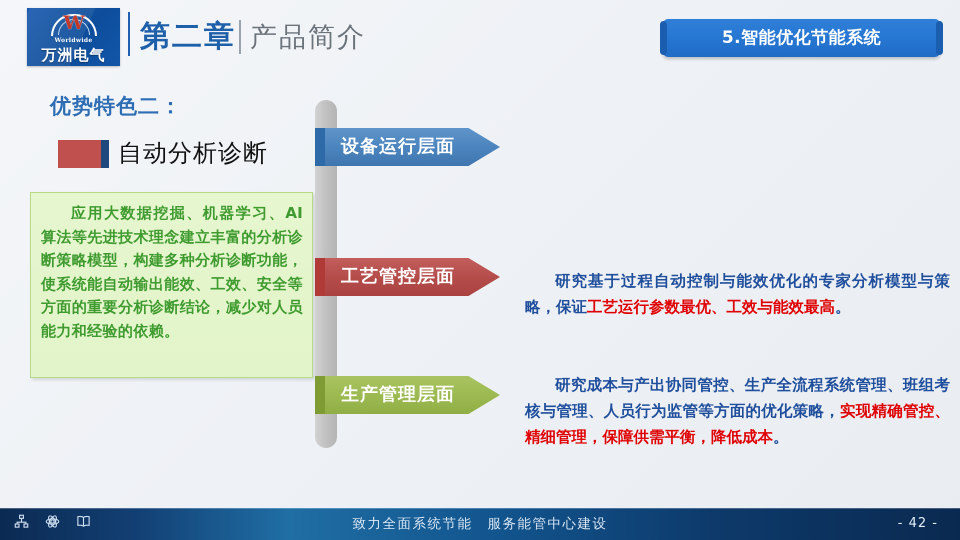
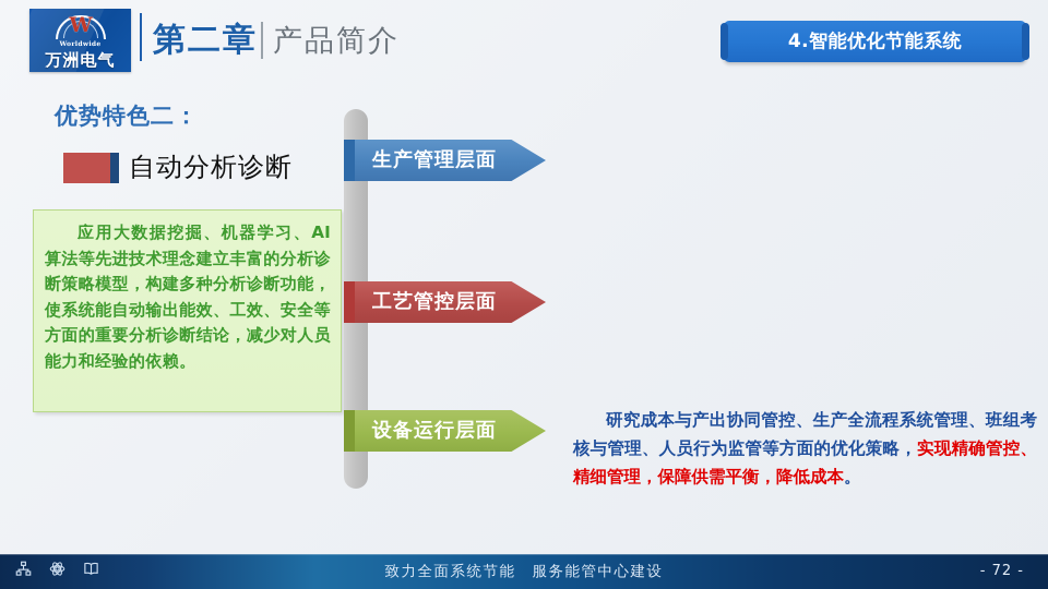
  W
  万洲电气
  第二章
  产品简介
- 5.智能优化节能系统
+ 4.智能优化节能系统
  优势特色二：
  自动分析诊断
  应用大数据挖掘、机器学习、AI算法等先进技术理念建立丰富的分析诊断策略模型，构建多种分析诊断功能，使系统能自动输出能效、工效、安全等方面的重要分析诊断结论，减少对人员能力和经验的依赖。
- 设备运行层面
+ 生产管理层面
  工艺管控层面
- 生产管理层面
+ 设备运行层面
- 研究基于过程自动控制与能效优化的专家分析模型与策略，保证工艺运行参数最优、工效与能效最高。
  研究成本与产出协同管控、生产全流程系统管理、班组考核与管理、人员行为监管等方面的优化策略，实现精确管控、精细管理，保障供需平衡，降低成本。
  致力全面系统节能 服务能管中心建设
- - 42 -
+ - 72 -
